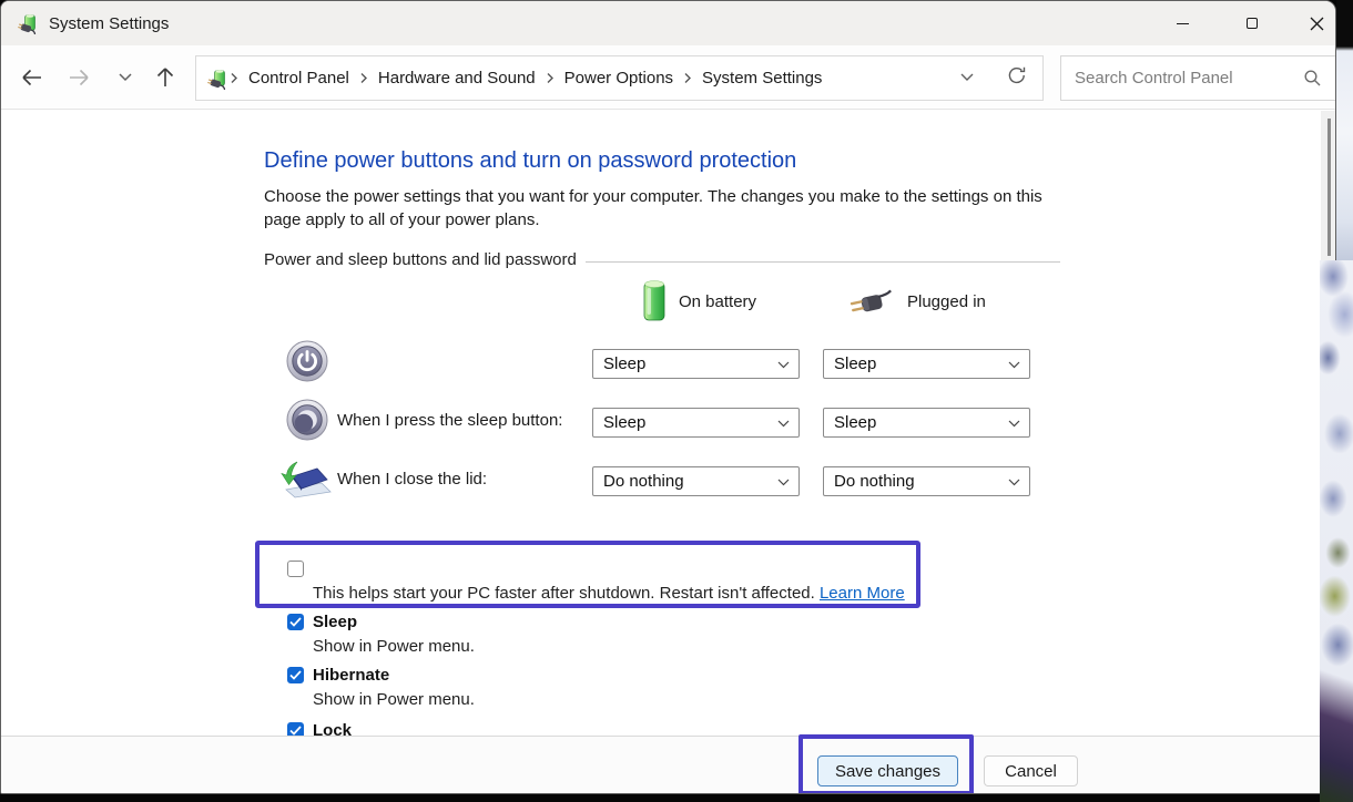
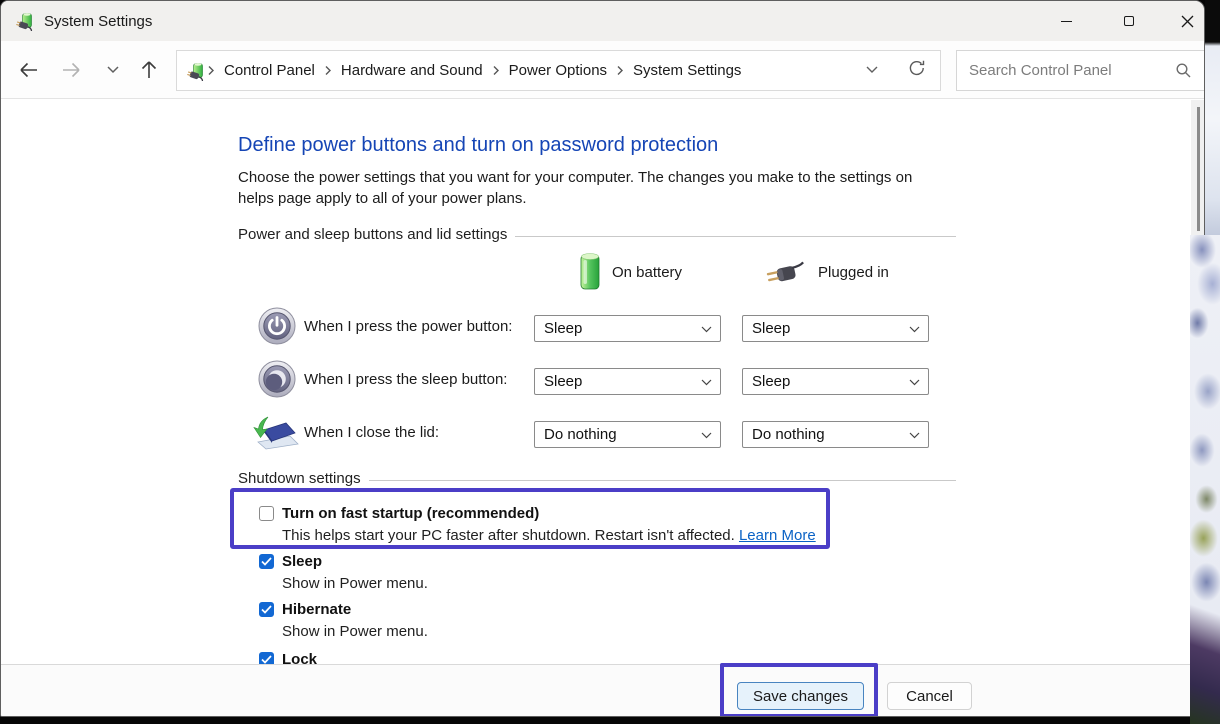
  System Settings
  Control Panel
  Hardware and Sound
  Power Options
  System Settings
  Search Control Panel
  Define power buttons and turn on password protection
- Choose the power settings that you want for your computer. The changes you make to the settings on this page apply to all of your power plans.
+ Choose the power settings that you want for your computer. The changes you make to the settings on helps page apply to all of your power plans.
- Power and sleep buttons and lid password
+ Power and sleep buttons and lid settings
  On battery
  Plugged in
+ When I press the power button:
  Sleep
  Sleep
  When I press the sleep button:
  Sleep
  Sleep
  When I close the lid:
  Do nothing
  Do nothing
+ Shutdown settings
+ Turn on fast startup (recommended)
  This helps start your PC faster after shutdown. Restart isn't affected. Learn More
  Sleep
  Show in Power menu.
  Hibernate
  Show in Power menu.
  Lock
  Save changes
  Cancel
